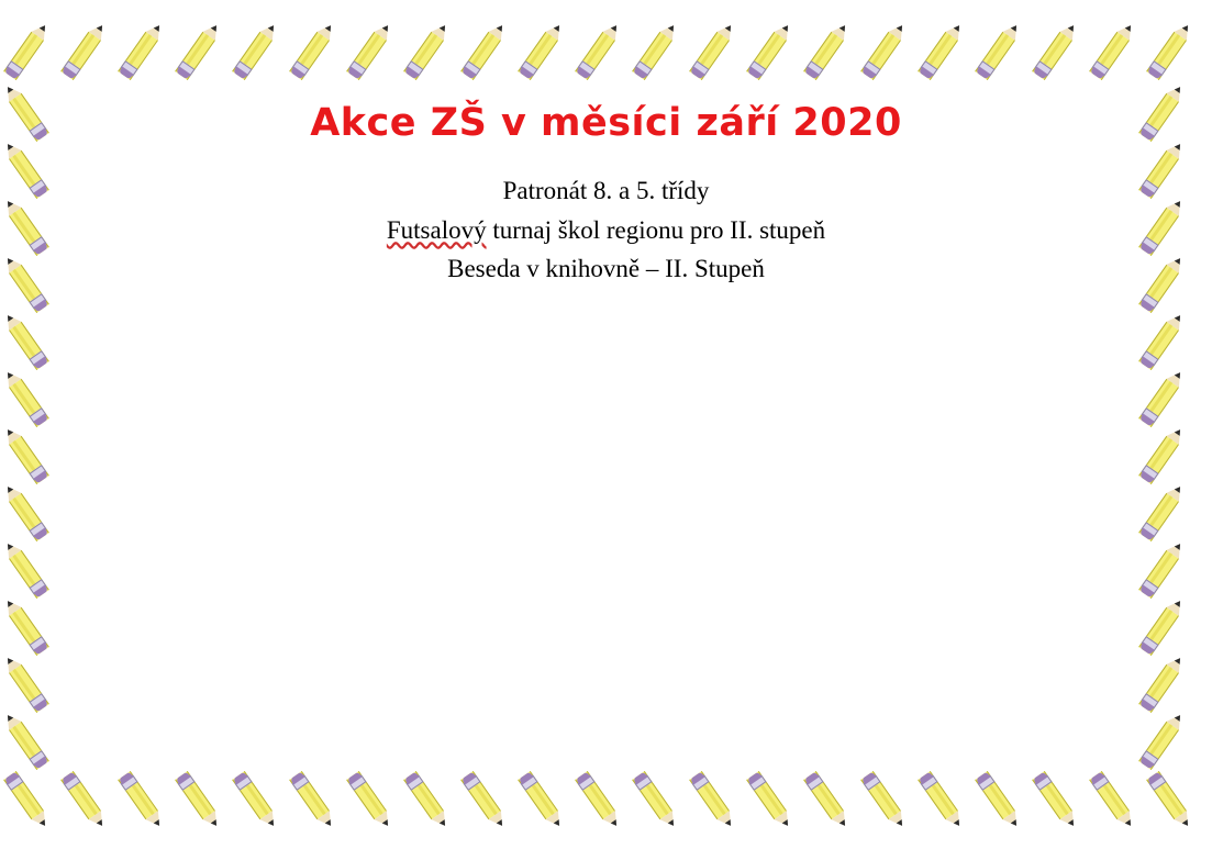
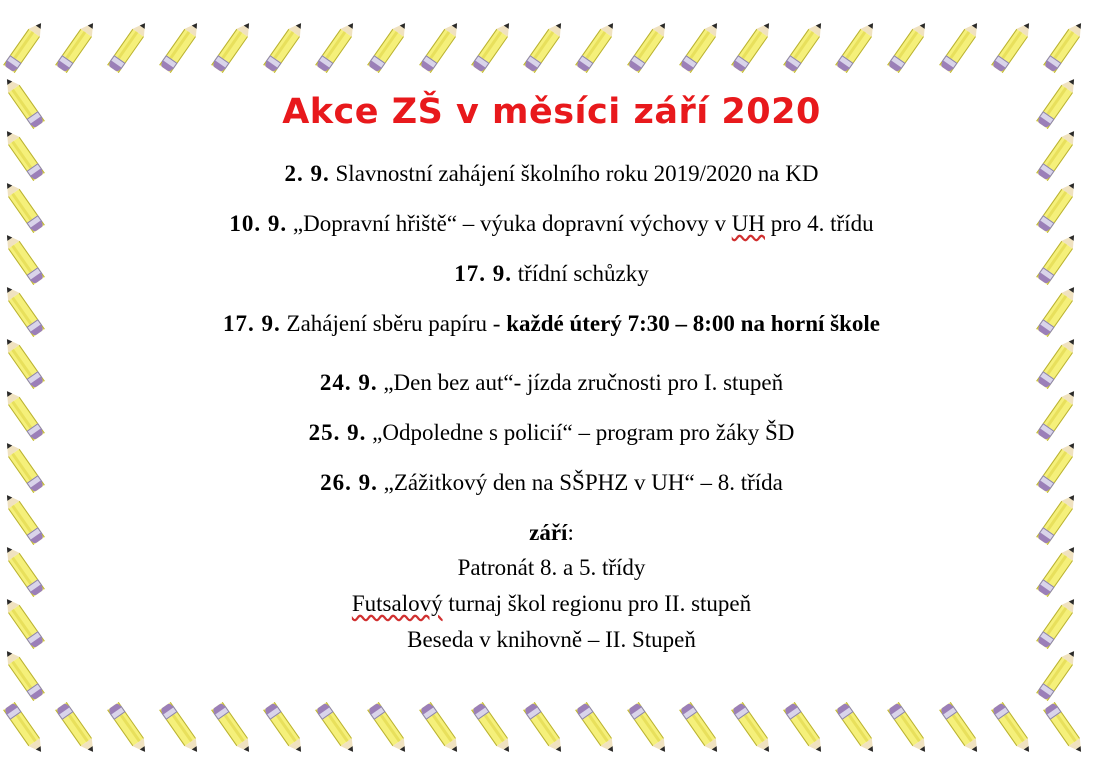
  Akce ZŠ v měsíci září 2020
+ 2. 9. Slavnostní zahájení školního roku 2019/2020 na KD
+ 10. 9. „Dopravní hřiště“ – výuka dopravní výchovy v UH pro 4. třídu
+ 17. 9. třídní schůzky
+ 17. 9. Zahájení sběru papíru - každé úterý 7:30 – 8:00 na horní škole
+ 24. 9. „Den bez aut“- jízda zručnosti pro I. stupeň
+ 25. 9. „Odpoledne s policií“ – program pro žáky ŠD
+ 26. 9. „Zážitkový den na SŠPHZ v UH“ – 8. třída
+ září:
  Patronát 8. a 5. třídy
  Futsalový turnaj škol regionu pro II. stupeň
  Beseda v knihovně – II. Stupeň
